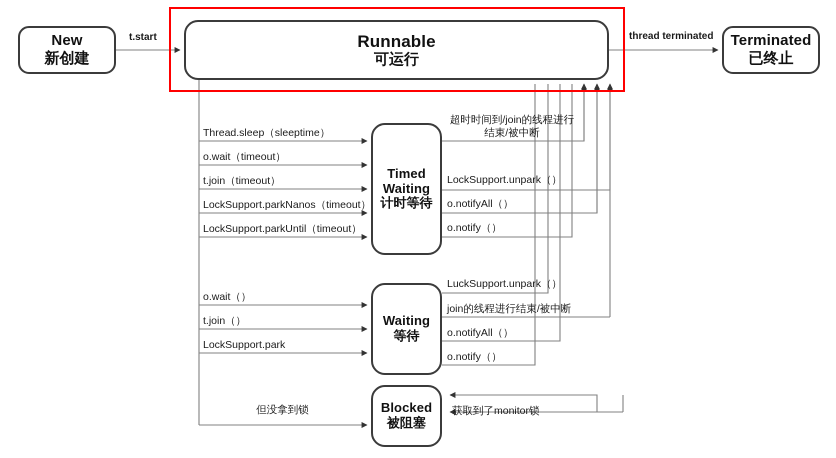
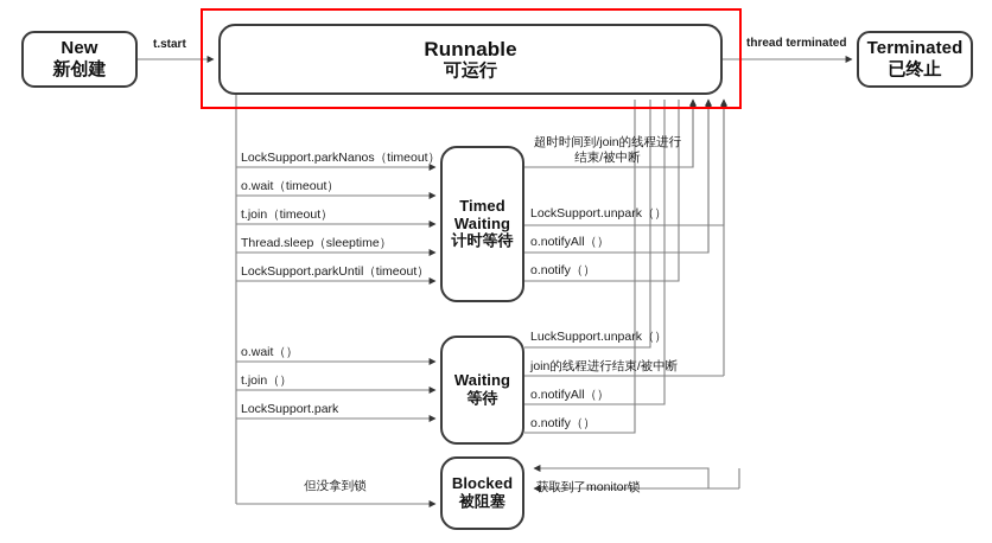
  New
  新创建
  Runnable
  可运行
  Terminated
  已终止
  Timed
  Waiting
  计时等待
  Waiting
  等待
  Blocked
  被阻塞
  t.start
  thread terminated
- Thread.sleep（sleeptime）
+ LockSupport.parkNanos（timeout）
  o.wait（timeout）
  t.join（timeout）
- LockSupport.parkNanos（timeout）
+ Thread.sleep（sleeptime）
  LockSupport.parkUntil（timeout）
  超时时间到/join的线程进行结束/被中断
  LockSupport.unpark（）
  o.notifyAll（）
  o.notify（）
  o.wait（）
  t.join（）
  LockSupport.park
  LuckSupport.unpark（）
  join的线程进行结束/被中断
  o.notifyAll（）
  o.notify（）
  但没拿到锁
  获取到了monitor锁
